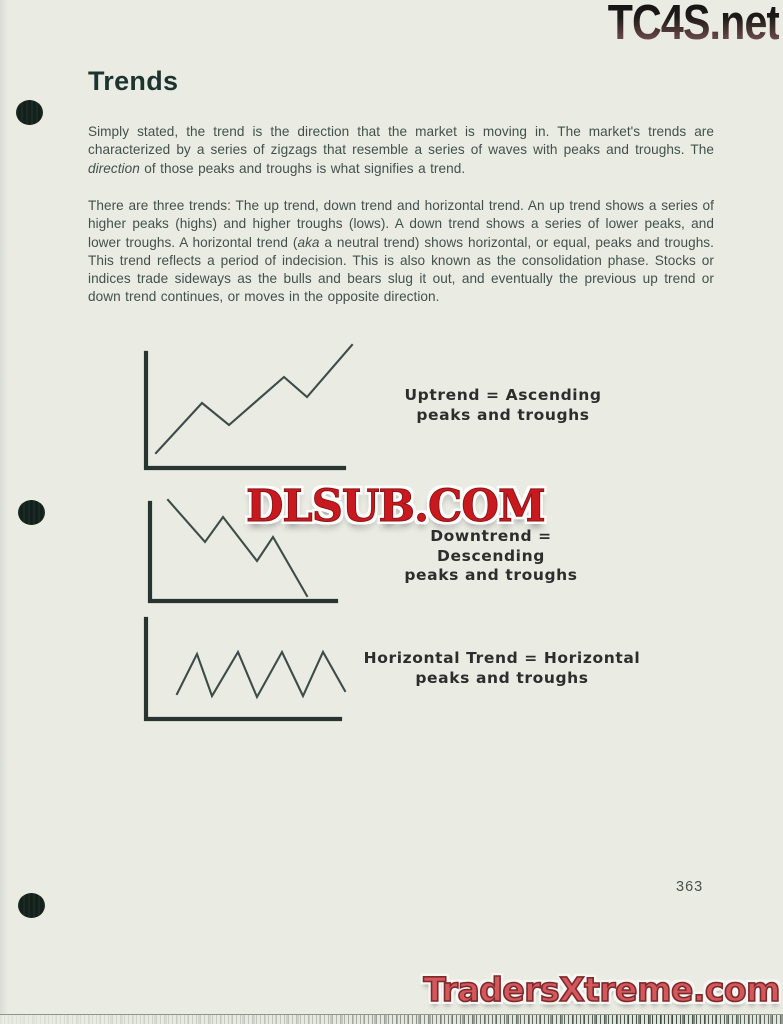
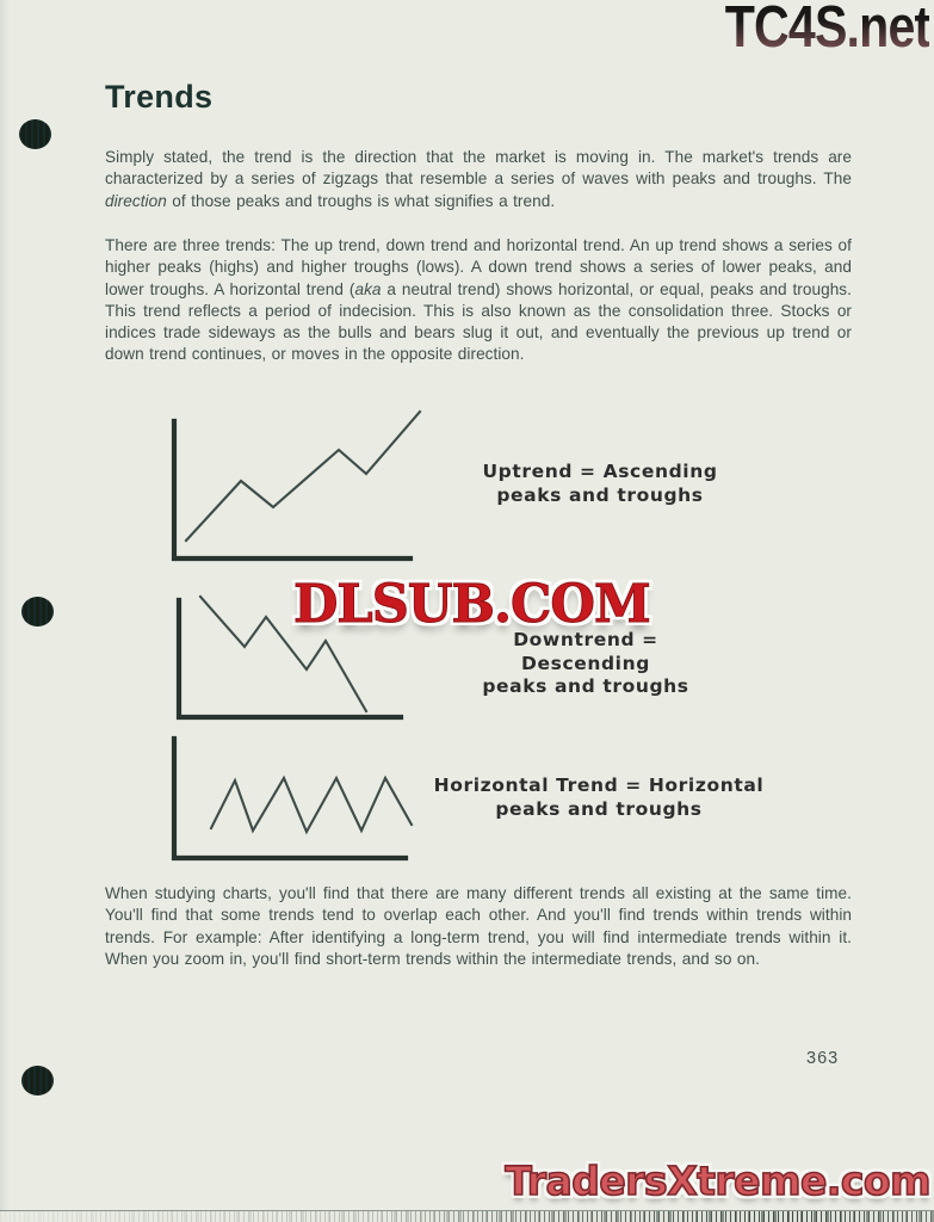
  TC4S.net
  Trends
  Simply stated, the trend is the direction that the market is moving in. The market's trends are characterized by a series of zigzags that resemble a series of waves with peaks and troughs. The direction of those peaks and troughs is what signifies a trend.
- There are three trends: The up trend, down trend and horizontal trend. An up trend shows a series of higher peaks (highs) and higher troughs (lows). A down trend shows a series of lower peaks, and lower troughs. A horizontal trend (aka a neutral trend) shows horizontal, or equal, peaks and troughs. This trend reflects a period of indecision. This is also known as the consolidation phase. Stocks or indices trade sideways as the bulls and bears slug it out, and eventually the previous up trend or down trend continues, or moves in the opposite direction.
+ There are three trends: The up trend, down trend and horizontal trend. An up trend shows a series of higher peaks (highs) and higher troughs (lows). A down trend shows a series of lower peaks, and lower troughs. A horizontal trend (aka a neutral trend) shows horizontal, or equal, peaks and troughs. This trend reflects a period of indecision. This is also known as the consolidation three. Stocks or indices trade sideways as the bulls and bears slug it out, and eventually the previous up trend or down trend continues, or moves in the opposite direction.
  Uptrend = Ascending
  peaks and troughs
  Downtrend = Descending
  peaks and troughs
  Horizontal Trend = Horizontal
  peaks and troughs
  DLSUB.COM
+ When studying charts, you'll find that there are many different trends all existing at the same time. You'll find that some trends tend to overlap each other. And you'll find trends within trends within trends. For example: After identifying a long-term trend, you will find intermediate trends within it. When you zoom in, you'll find short-term trends within the intermediate trends, and so on.
  363
  TradersXtreme.com
